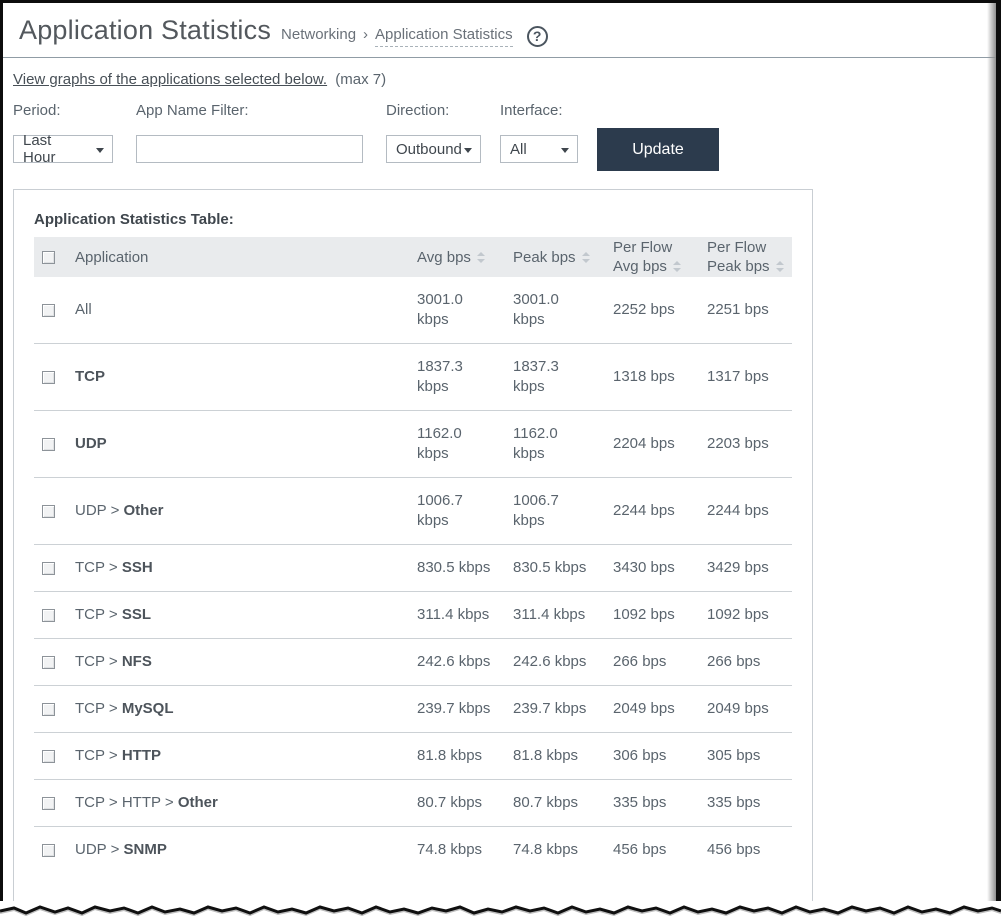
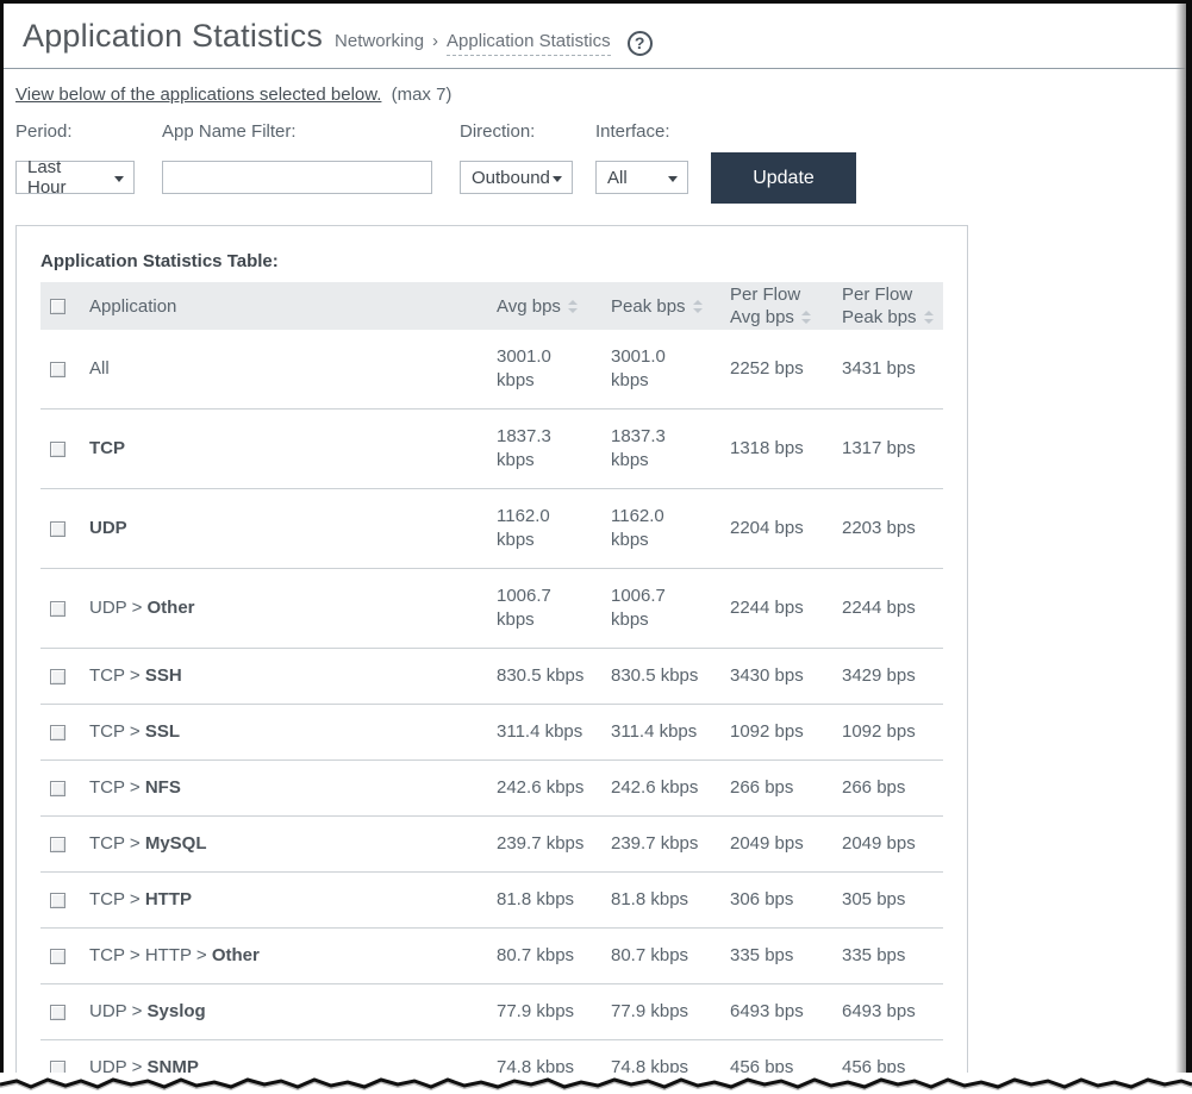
  Application Statistics
  Networking
  ›
  Application Statistics
  ?
- View graphs of the applications selected below. (max 7)
+ View below of the applications selected below. (max 7)
  Period:
  App Name Filter:
  Direction:
  Interface:
  Last Hour
  Outbound
  All
  Update
  Application Statistics Table:
  	Application	Avg bps	Peak bps	Per Flow Avg bps	Per Flow Peak bps
- 	All	3001.0 kbps	3001.0 kbps	2252 bps	2251 bps
+ 	All	3001.0 kbps	3001.0 kbps	2252 bps	3431 bps
  	TCP	1837.3 kbps	1837.3 kbps	1318 bps	1317 bps
  	UDP	1162.0 kbps	1162.0 kbps	2204 bps	2203 bps
  	UDP > Other	1006.7 kbps	1006.7 kbps	2244 bps	2244 bps
  	TCP > SSH	830.5 kbps	830.5 kbps	3430 bps	3429 bps
  	TCP > SSL	311.4 kbps	311.4 kbps	1092 bps	1092 bps
  	TCP > NFS	242.6 kbps	242.6 kbps	266 bps	266 bps
  	TCP > MySQL	239.7 kbps	239.7 kbps	2049 bps	2049 bps
  	TCP > HTTP	81.8 kbps	81.8 kbps	306 bps	305 bps
  	TCP > HTTP > Other	80.7 kbps	80.7 kbps	335 bps	335 bps
+ 	UDP > Syslog	77.9 kbps	77.9 kbps	6493 bps	6493 bps
  	UDP > SNMP	74.8 kbps	74.8 kbps	456 bps	456 bps
